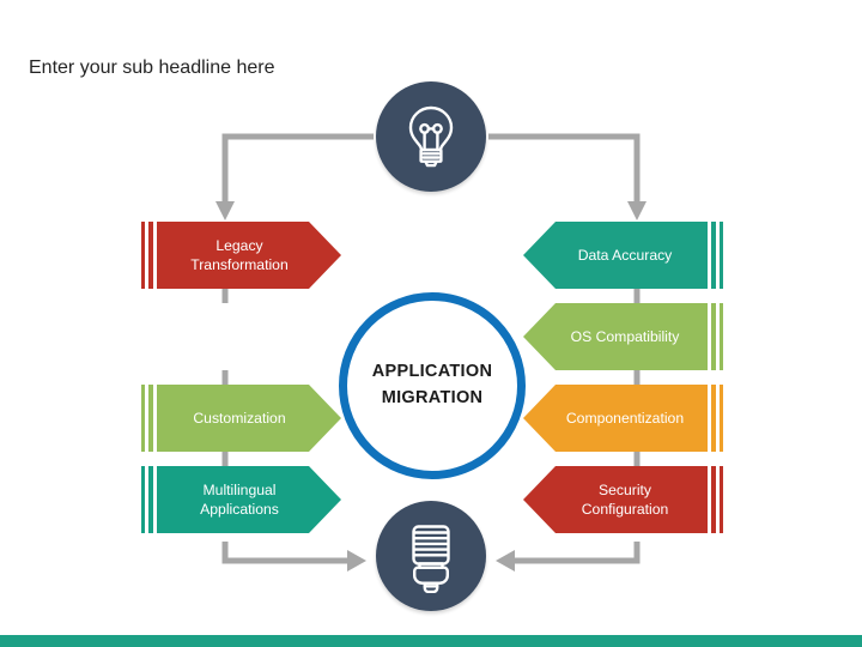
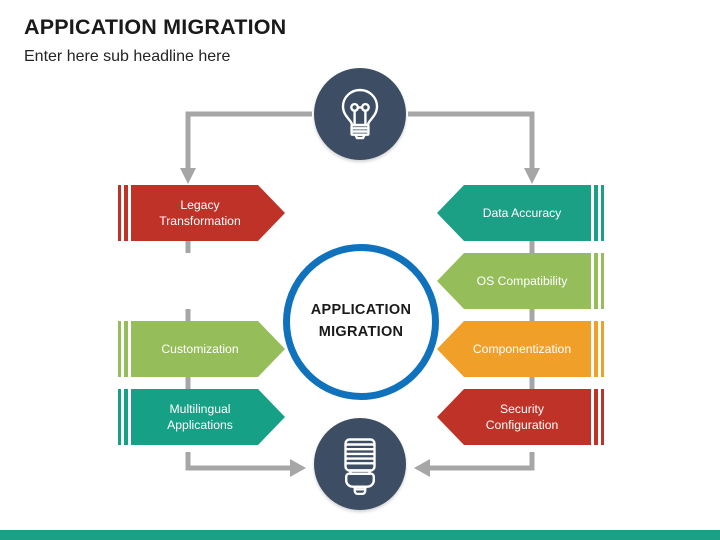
+ APPICATION MIGRATION
- Enter your sub headline here
+ Enter here sub headline here
  APPLICATION
  MIGRATION
  Legacy
  Transformation
  Customization
  Multilingual
  Applications
  Data Accuracy
  OS Compatibility
  Componentization
  Security
  Configuration
